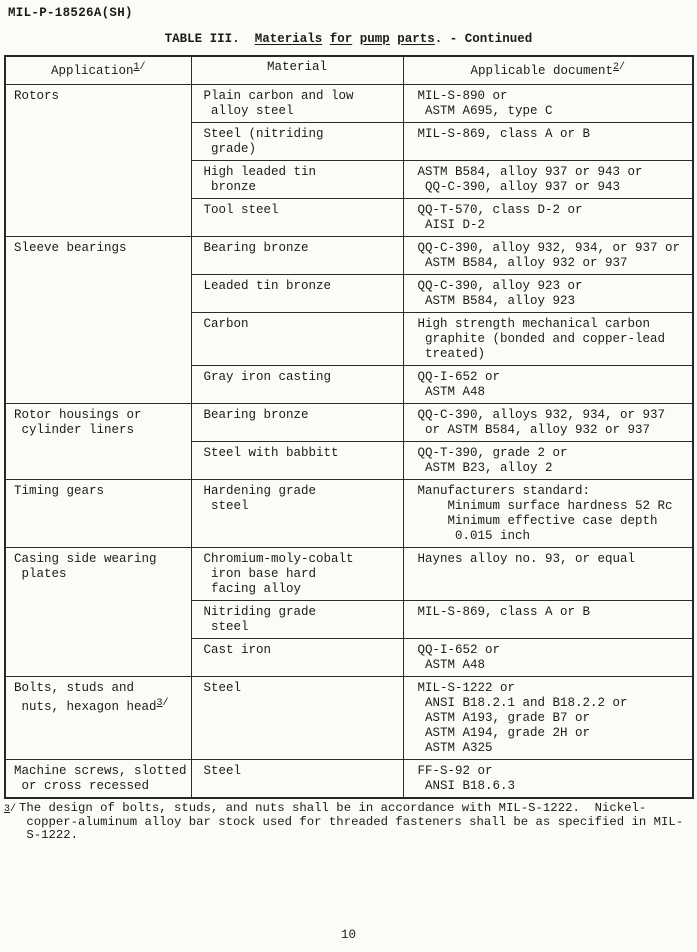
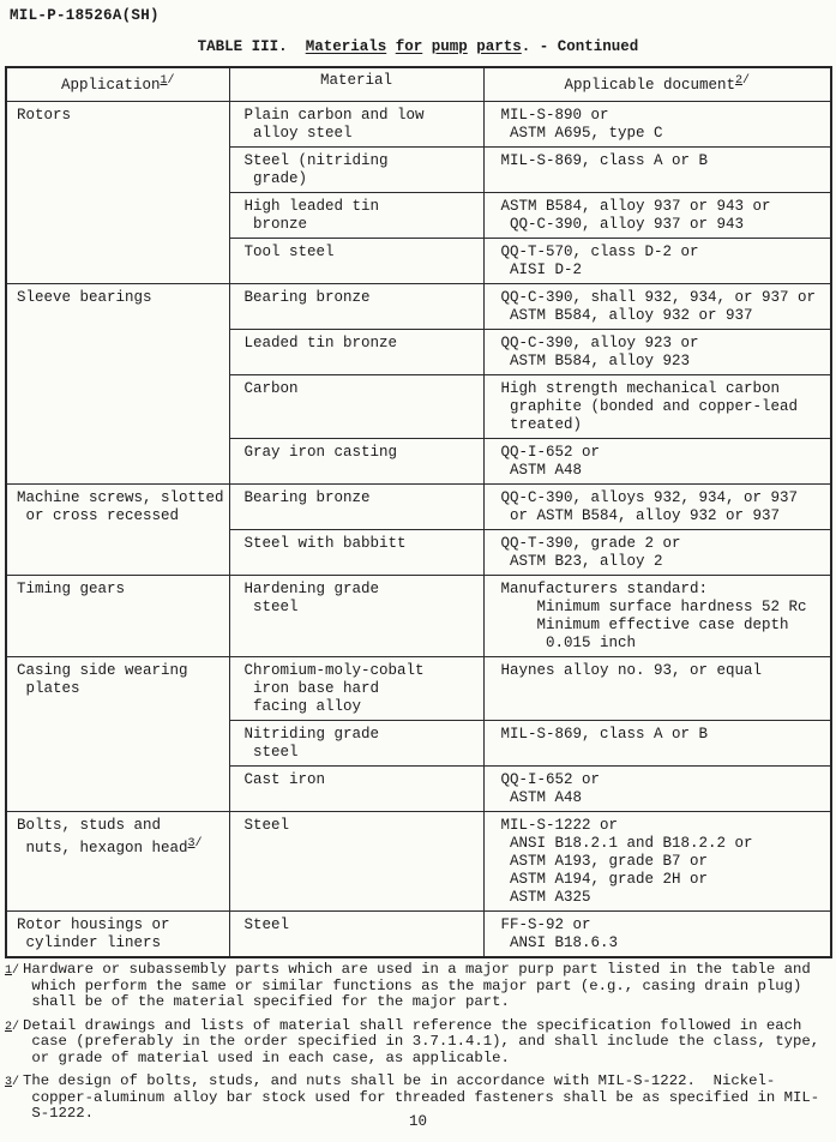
  MIL-P-18526A(SH)
  TABLE III. Materials for pump parts. - Continued
  Application1/	Material	Applicable document2/
  Rotors	Plain carbon and low alloy steel	MIL-S-890 or ASTM A695, type C
  Steel (nitriding grade)	MIL-S-869, class A or B
  High leaded tin bronze	ASTM B584, alloy 937 or 943 or QQ-C-390, alloy 937 or 943
  Tool steel	QQ-T-570, class D-2 or AISI D-2
- Sleeve bearings	Bearing bronze	QQ-C-390, alloy 932, 934, or 937 or ASTM B584, alloy 932 or 937
+ Sleeve bearings	Bearing bronze	QQ-C-390, shall 932, 934, or 937 or ASTM B584, alloy 932 or 937
  Leaded tin bronze	QQ-C-390, alloy 923 or ASTM B584, alloy 923
  Carbon	High strength mechanical carbon graphite (bonded and copper-lead treated)
  Gray iron casting	QQ-I-652 or ASTM A48
- Rotor housings or cylinder liners	Bearing bronze	QQ-C-390, alloys 932, 934, or 937 or ASTM B584, alloy 932 or 937
+ Machine screws, slotted or cross recessed	Bearing bronze	QQ-C-390, alloys 932, 934, or 937 or ASTM B584, alloy 932 or 937
  Steel with babbitt	QQ-T-390, grade 2 or ASTM B23, alloy 2
  Timing gears	Hardening grade steel	Manufacturers standard: Minimum surface hardness 52 Rc Minimum effective case depth 0.015 inch
  Casing side wearing plates	Chromium-moly-cobalt iron base hard facing alloy	Haynes alloy no. 93, or equal
  Nitriding grade steel	MIL-S-869, class A or B
  Cast iron	QQ-I-652 or ASTM A48
  Bolts, studs and nuts, hexagon head3/	Steel	MIL-S-1222 or ANSI B18.2.1 and B18.2.2 or ASTM A193, grade B7 or ASTM A194, grade 2H or ASTM A325
- Machine screws, slotted or cross recessed	Steel	FF-S-92 or ANSI B18.6.3
+ Rotor housings or cylinder liners	Steel	FF-S-92 or ANSI B18.6.3
+ 1/
+ Hardware or subassembly parts which are used in a major purp part listed in the table and
+ which perform the same or similar functions as the major part (e.g., casing drain plug)
+ shall be of the material specified for the major part.
+ 2/
+ Detail drawings and lists of material shall reference the specification followed in each
+ case (preferably in the order specified in 3.7.1.4.1), and shall include the class, type,
+ or grade of material used in each case, as applicable.
  3/
  The design of bolts, studs, and nuts shall be in accordance with MIL-S-1222. Nickel-
  copper-aluminum alloy bar stock used for threaded fasteners shall be as specified in MIL-
  S-1222.
  10
